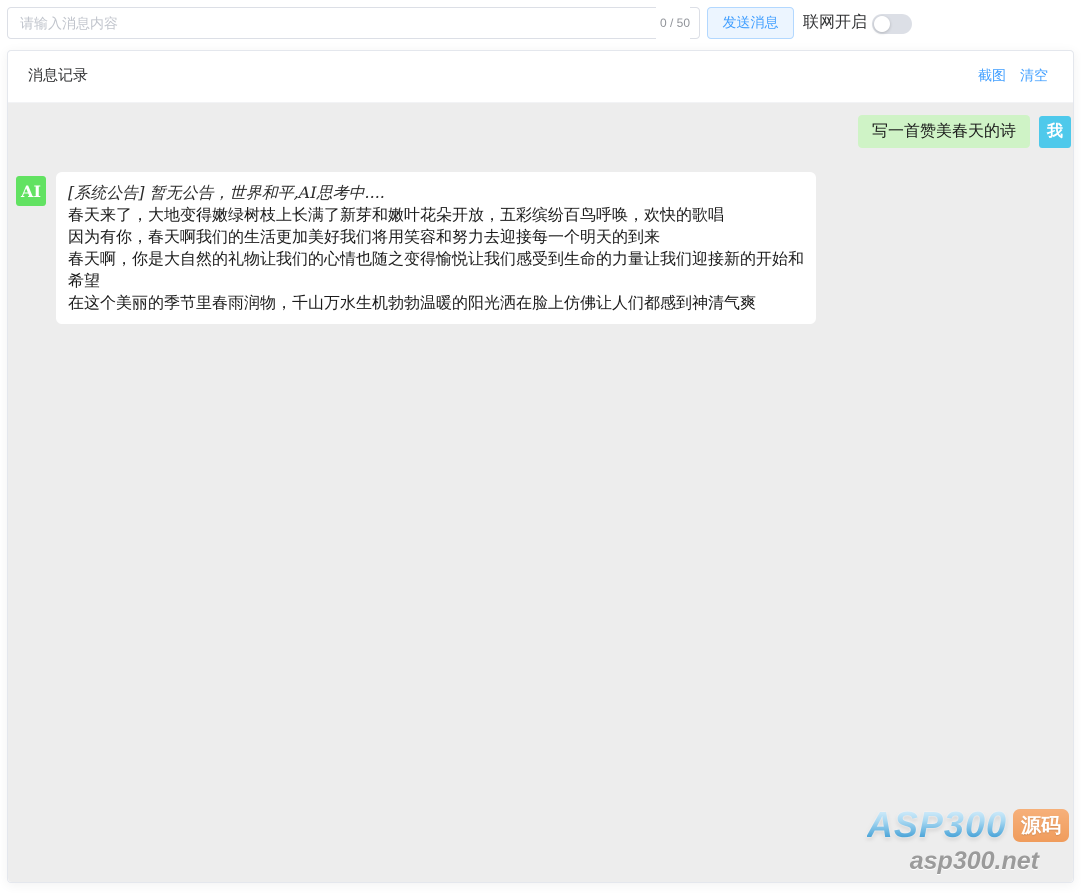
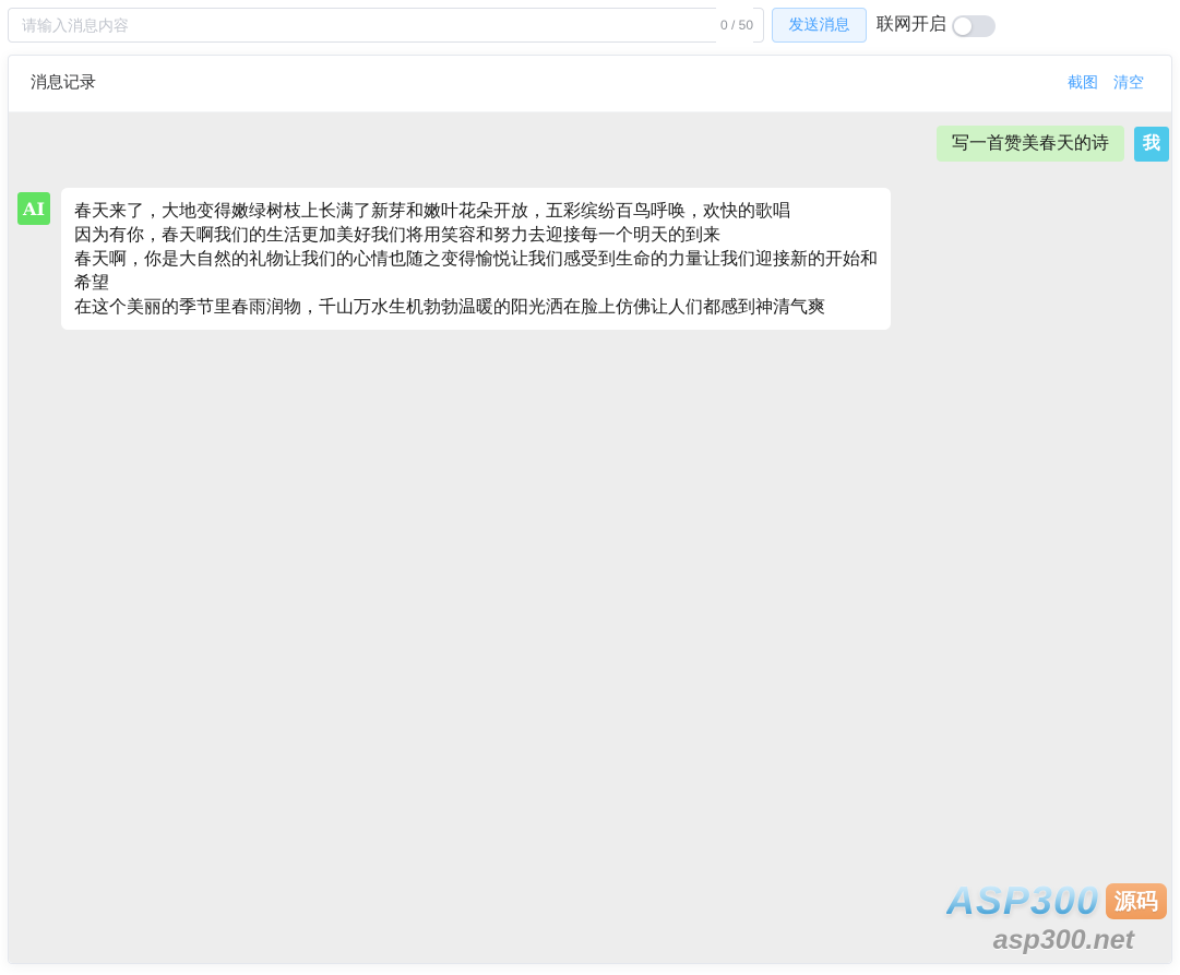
  请输入消息内容
  0 / 50
  发送消息
  联网开启
  消息记录
  截图
  清空
  写一首赞美春天的诗
  我
  AI
- [系统公告] 暂无公告，世界和平,AI思考中....
  春天来了，大地变得嫩绿树枝上长满了新芽和嫩叶花朵开放，五彩缤纷百鸟呼唤，欢快的歌唱
  因为有你，春天啊我们的生活更加美好我们将用笑容和努力去迎接每一个明天的到来
  春天啊，你是大自然的礼物让我们的心情也随之变得愉悦让我们感受到生命的力量让我们迎接新的开始和希望
  在这个美丽的季节里春雨润物，千山万水生机勃勃温暖的阳光洒在脸上仿佛让人们都感到神清气爽
  ASP300
  源码
  asp300.net
